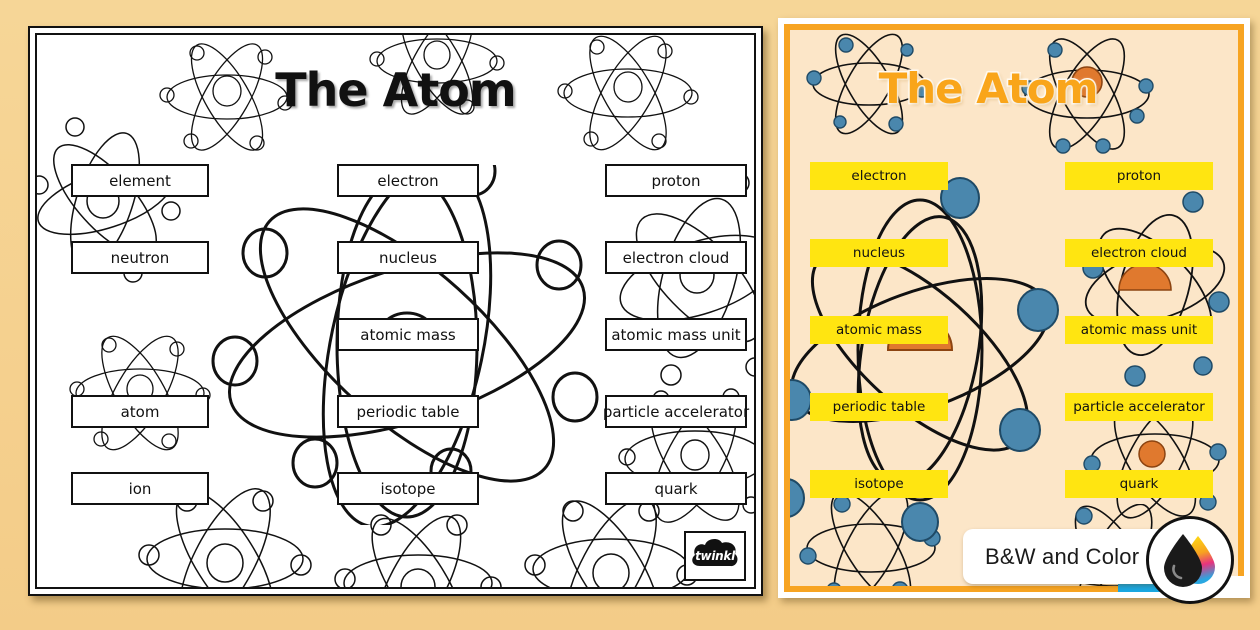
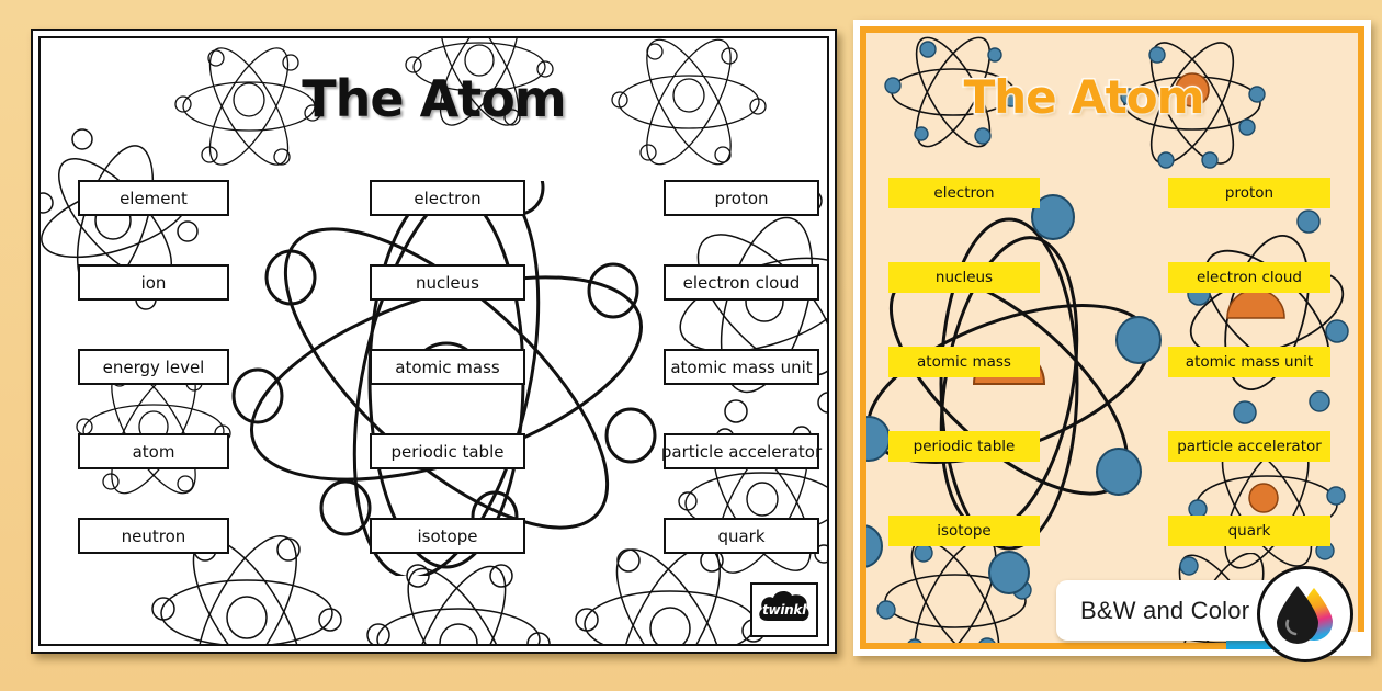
  The Atom
  electron
  nucleus
  atomic mass
  periodic table
  isotope
  proton
  electron cloud
  atomic mass unit
  particle accelerator
  quark
  The Atom
  element
- neutron
+ ion
+ energy level
  atom
- ion
+ neutron
  electron
  nucleus
  atomic mass
  periodic table
  isotope
  proton
  electron cloud
  atomic mass unit
  particle accelerator
  quark
  twinkl
  B&W and Color
